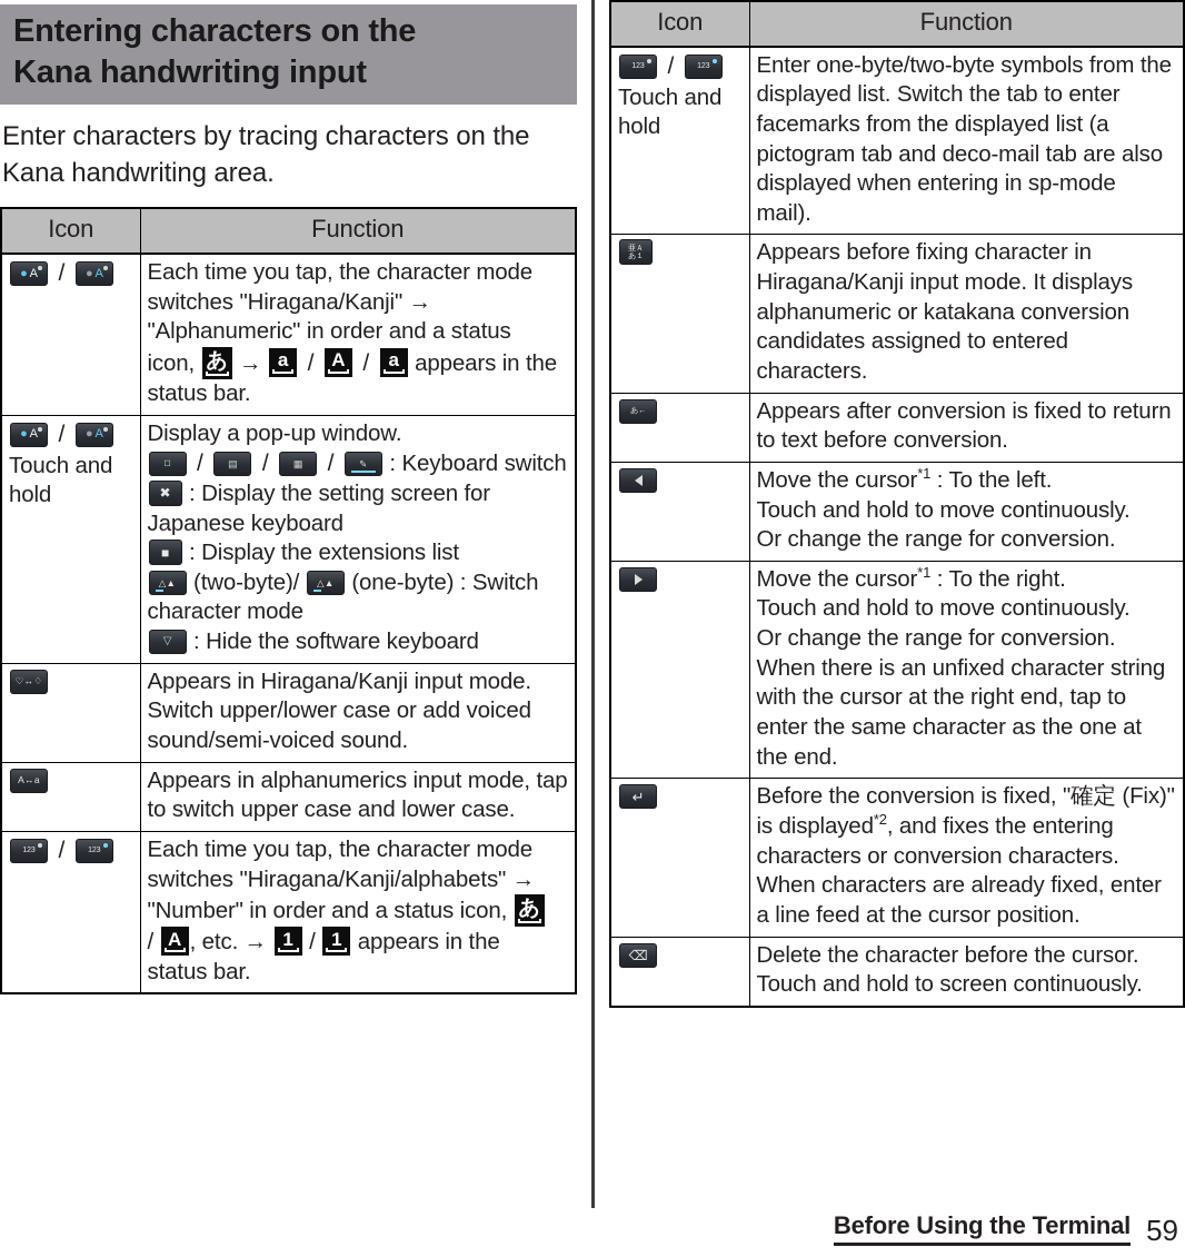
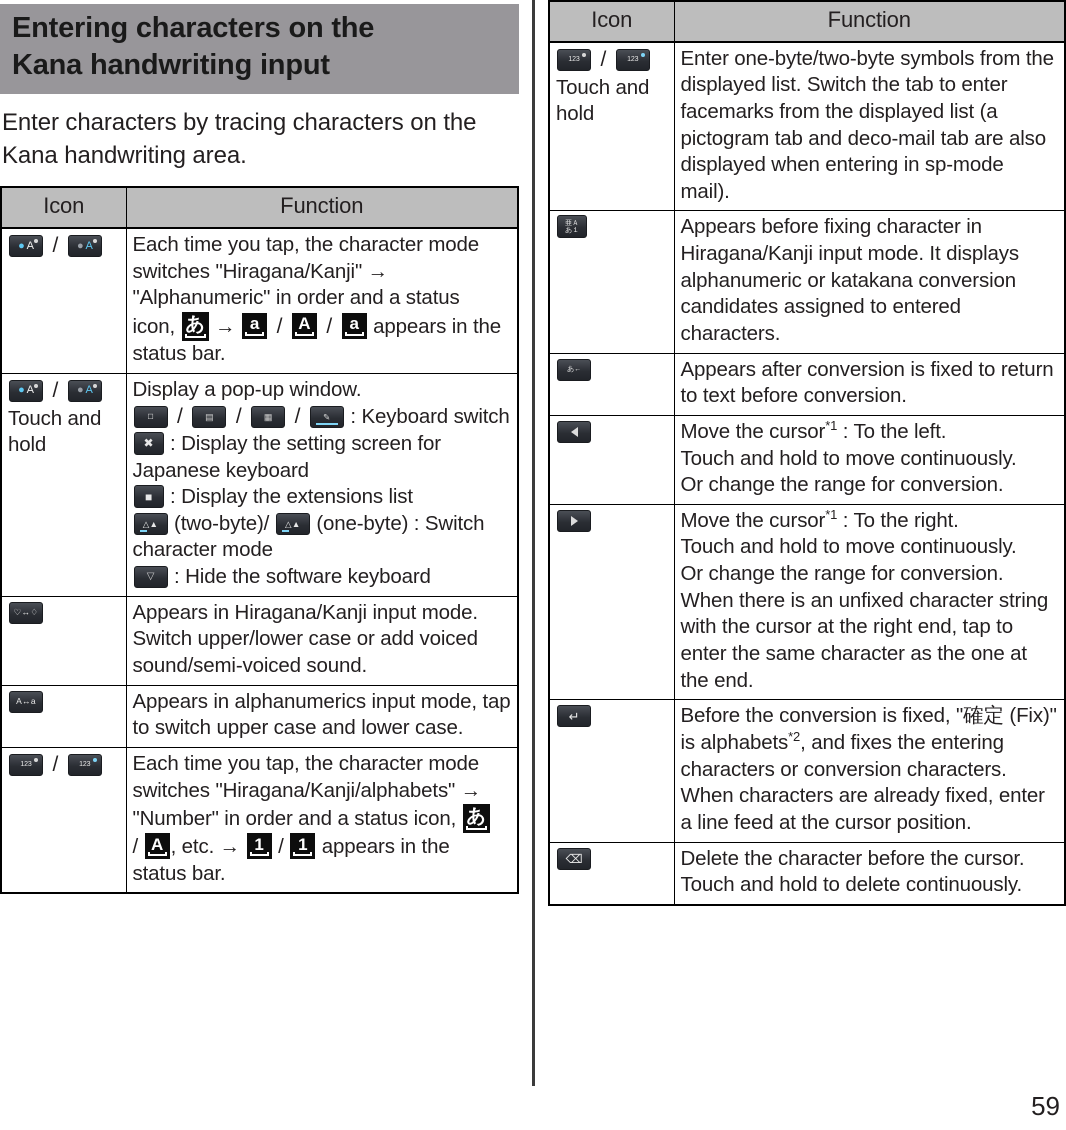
  Entering characters on the
  Kana handwriting input
  Enter characters by tracing characters on the Kana handwriting area.
  Icon	Function
  ● A / ● A	Each time you tap, the character mode switches "Hiragana/Kanji" → "Alphanumeric" in order and a status icon, あ → a / A / a appears in the status bar.
  ● A / ● A Touch and hold	Display a pop-up window. / ▤ / ▦ / ✎ : Keyboard switch ✖ : Display the setting screen for Japanese keyboard ■ : Display the extensions list △▲ (two-byte)/ △▲ (one-byte) : Switch character mode ▽ : Hide the software keyboard
  ♡↔♢	Appears in Hiragana/Kanji input mode. Switch upper/lower case or add voiced sound/semi-voiced sound.
  A↔a	Appears in alphanumerics input mode, tap to switch upper case and lower case.
  /	Each time you tap, the character mode switches "Hiragana/Kanji/alphabets" → "Number" in order and a status icon, あ / A , etc. → 1 / 1 appears in the status bar.
  Icon	Function
  / Touch and hold	Enter one-byte/two-byte symbols from the displayed list. Switch the tab to enter facemarks from the displayed list (a pictogram tab and deco-mail tab are also displayed when entering in sp-mode mail).
  	Appears before fixing character in Hiragana/Kanji input mode. It displays alphanumeric or katakana conversion candidates assigned to entered characters.
  	Appears after conversion is fixed to return to text before conversion.
  	Move the cursor*1 : To the left. Touch and hold to move continuously. Or change the range for conversion.
  	Move the cursor*1 : To the right. Touch and hold to move continuously. Or change the range for conversion. When there is an unfixed character string with the cursor at the right end, tap to enter the same character as the one at the end.
- ↵	Before the conversion is fixed, "確定 (Fix)" is displayed*2, and fixes the entering characters or conversion characters. When characters are already fixed, enter a line feed at the cursor position.
+ ↵	Before the conversion is fixed, "確定 (Fix)" is alphabets*2, and fixes the entering characters or conversion characters. When characters are already fixed, enter a line feed at the cursor position.
- ⌫	Delete the character before the cursor. Touch and hold to screen continuously.
+ ⌫	Delete the character before the cursor. Touch and hold to delete continuously.
- Before Using the Terminal
  59
